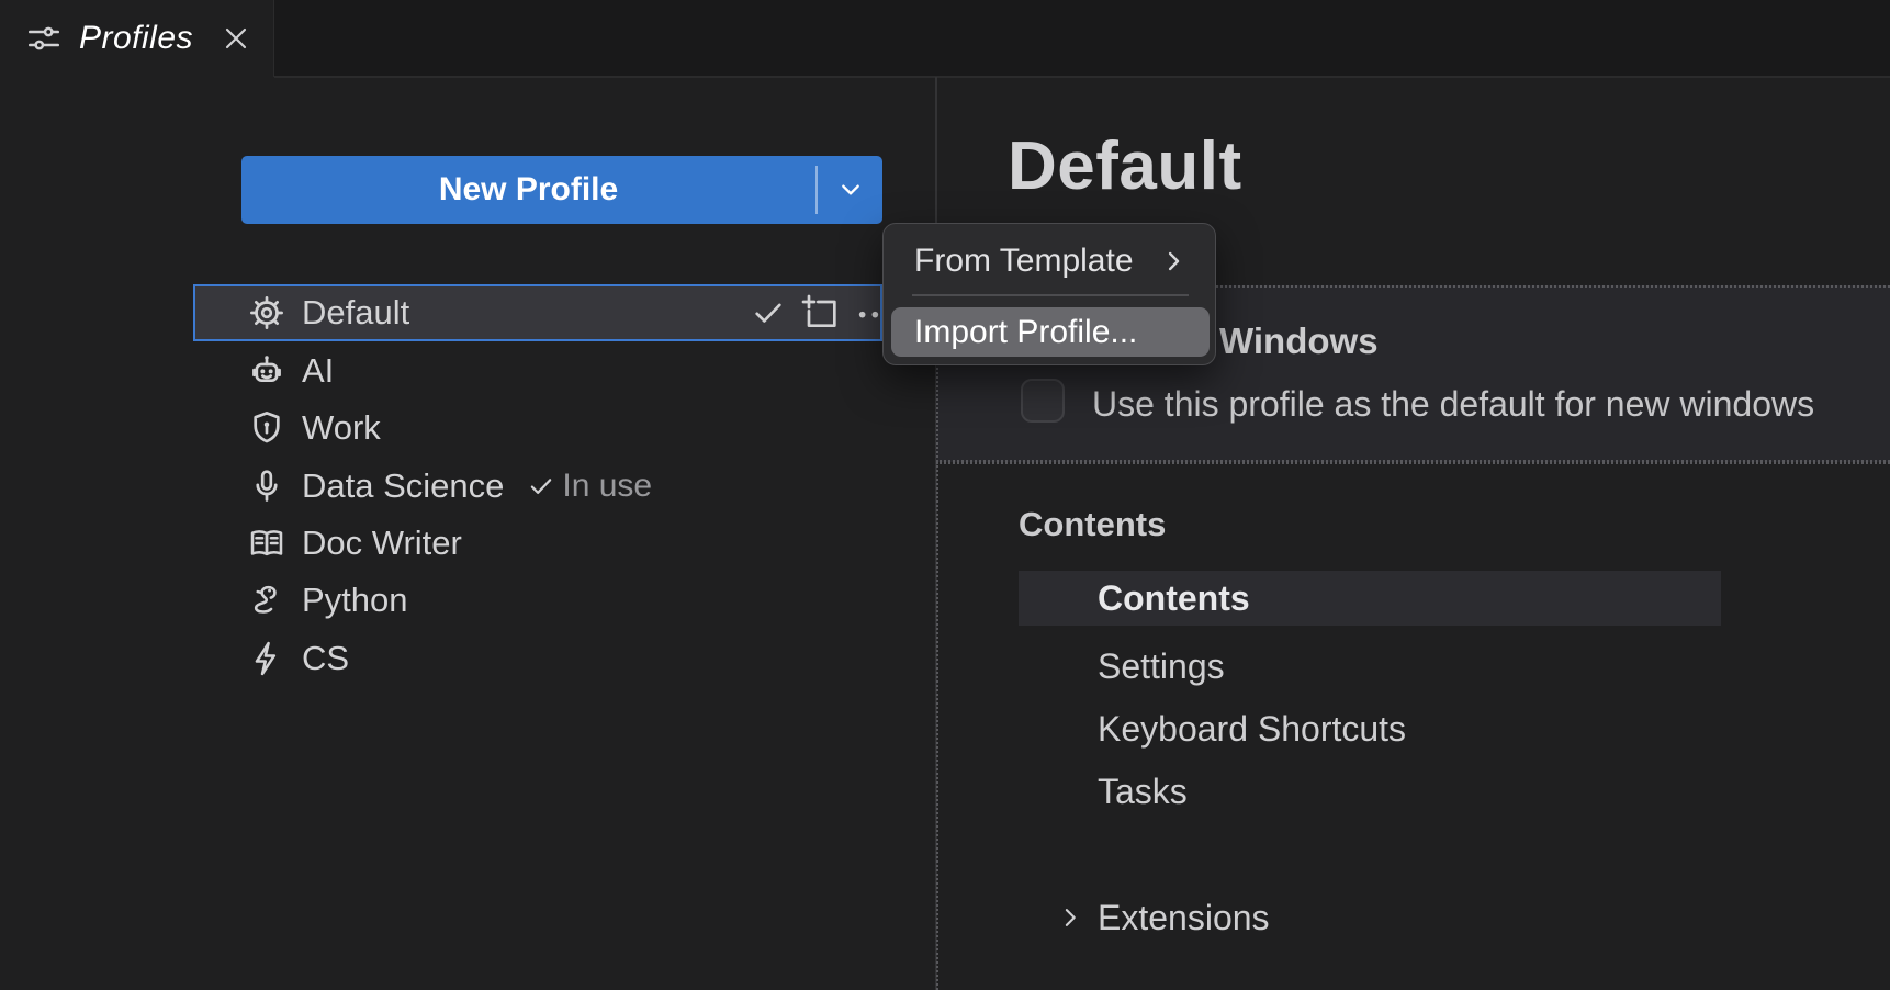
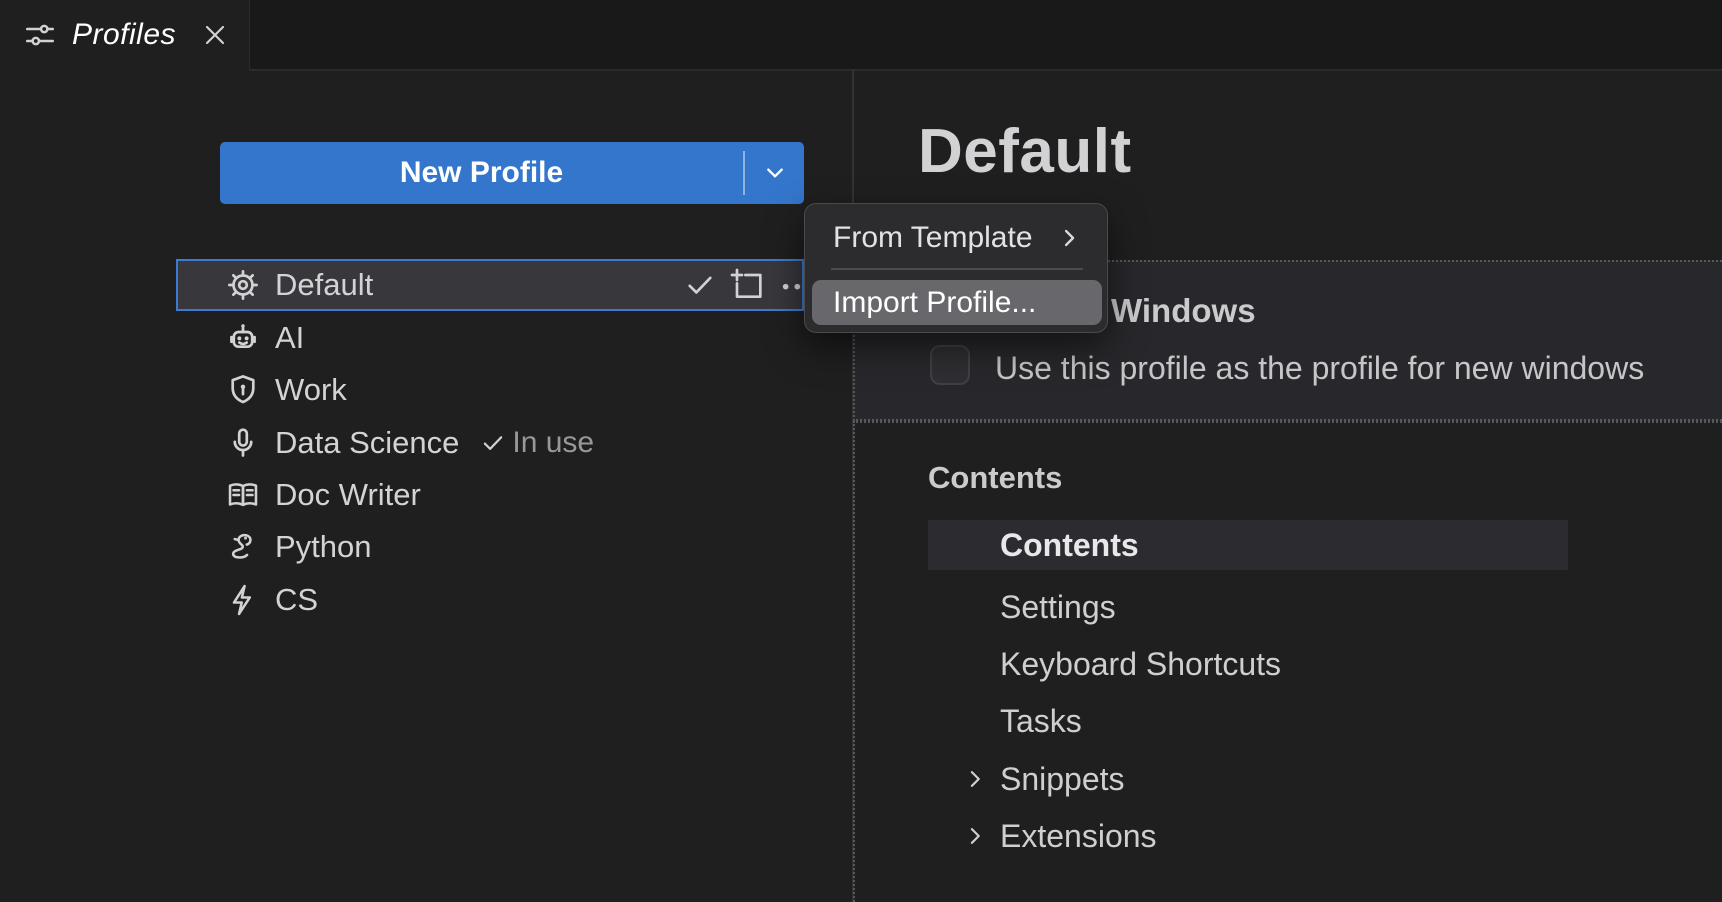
  Profiles
  New Profile
  Default
  AI
  Work
  Data Science
  In use
  Doc Writer
  Python
  CS
  Default
  Windows
- Use this profile as the default for new windows
+ Use this profile as the profile for new windows
  Contents
  Contents
  Settings
  Keyboard Shortcuts
  Tasks
+ Snippets
  Extensions
  From Template
  Import Profile...
